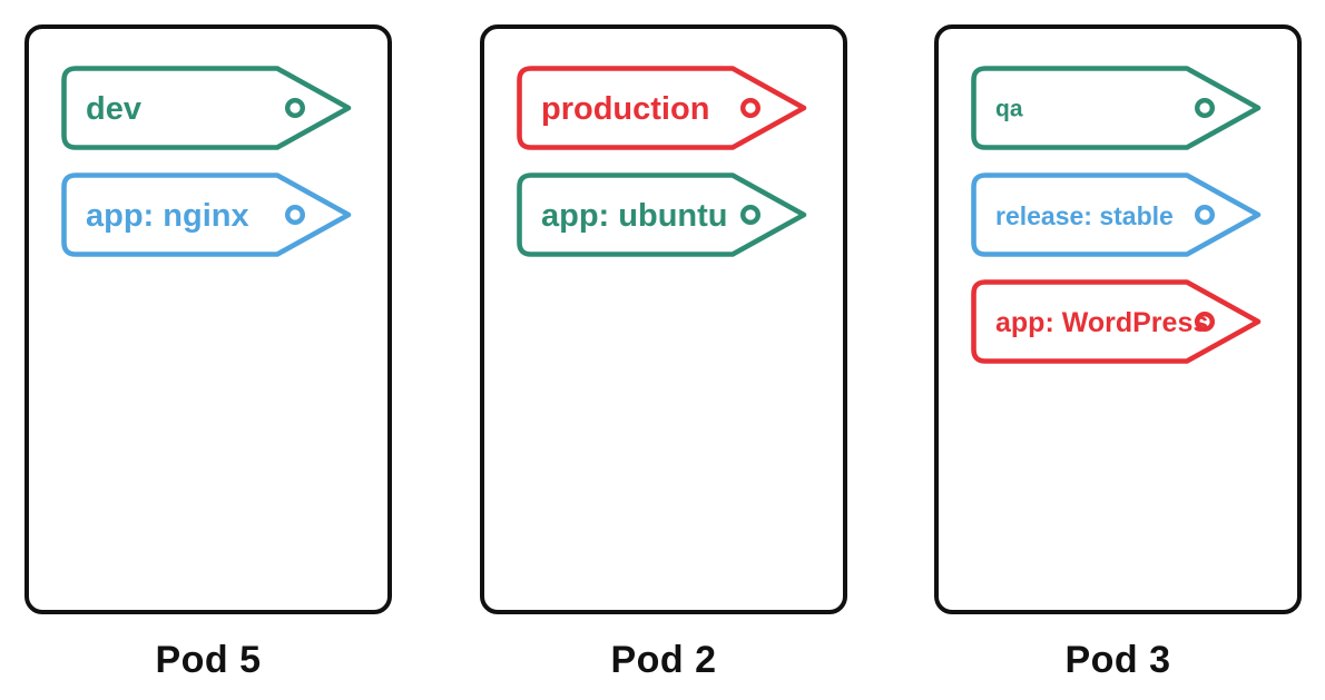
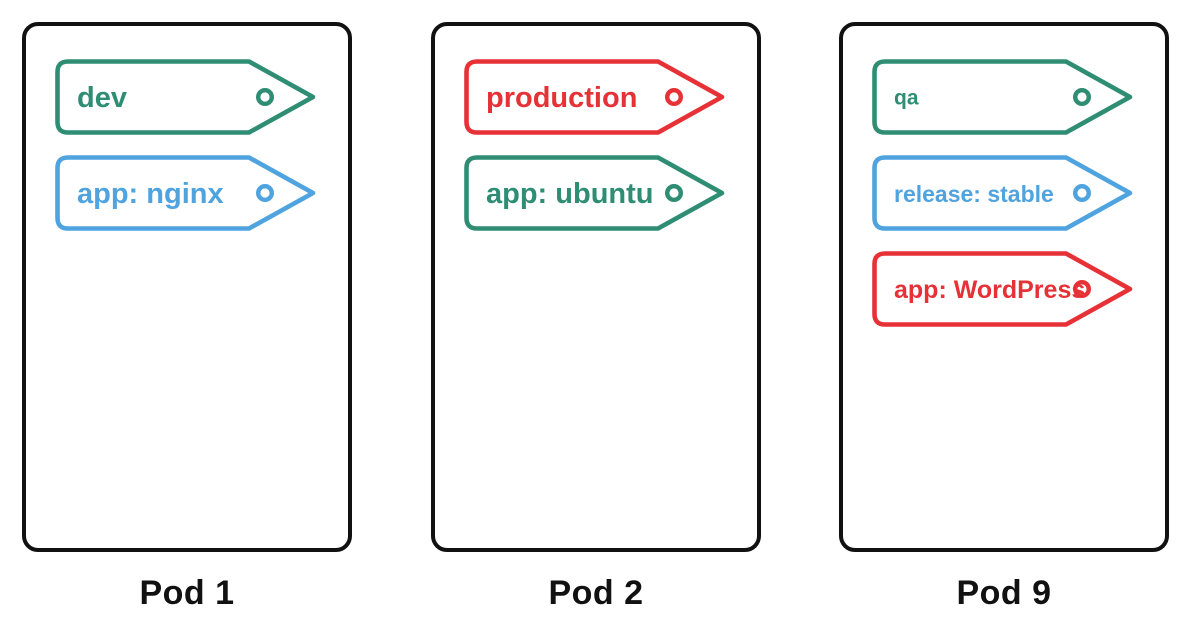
  dev
  app: nginx
- Pod 5
+ Pod 1
  production
  app: ubuntu
  Pod 2
  qa
  release: stable
  app: WordPress
- Pod 3
+ Pod 9
